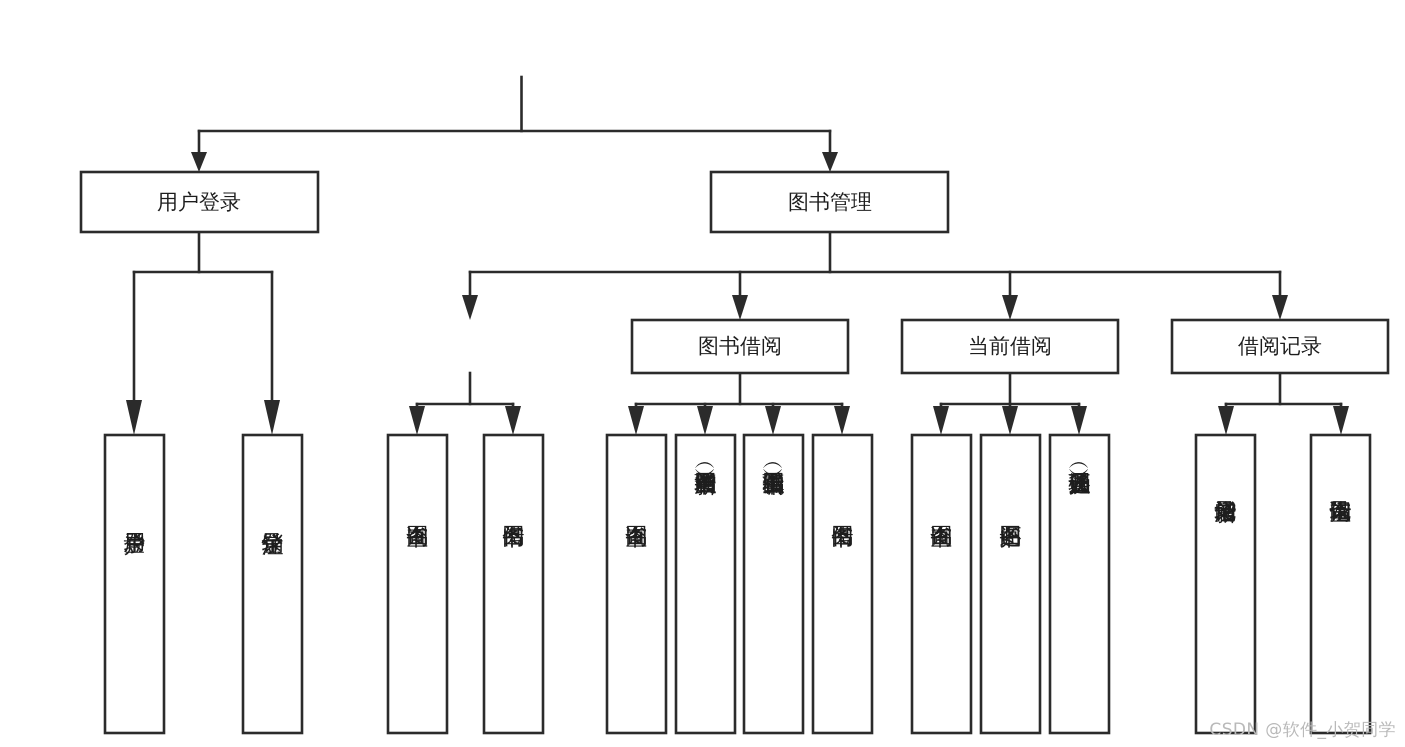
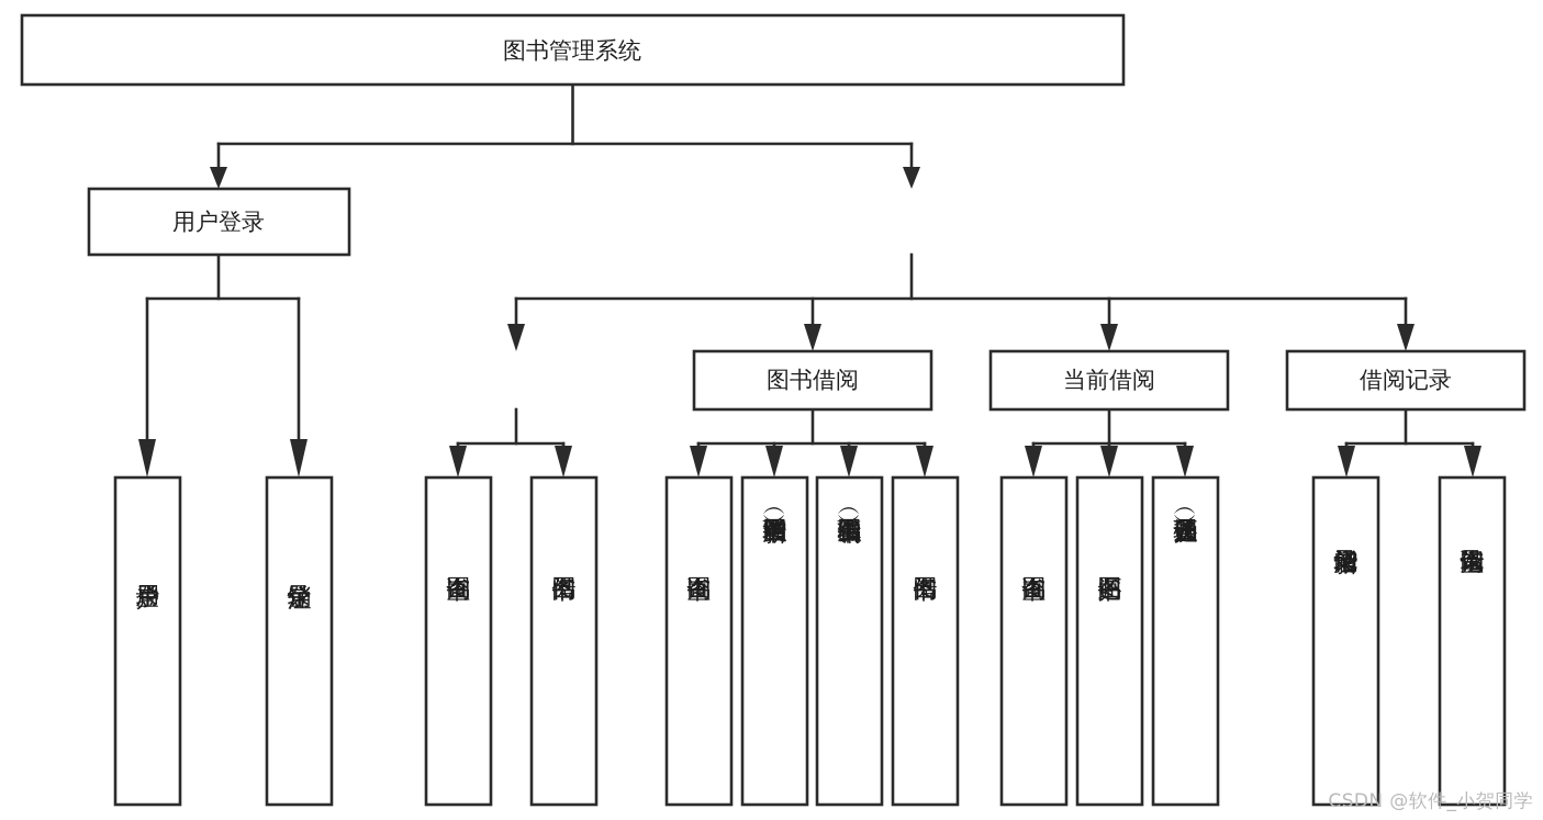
+ 图书管理系统
  用户登录
- 图书管理
  图书借阅
  当前借阅
  借阅记录
  CSDN @软件_小贺同学
